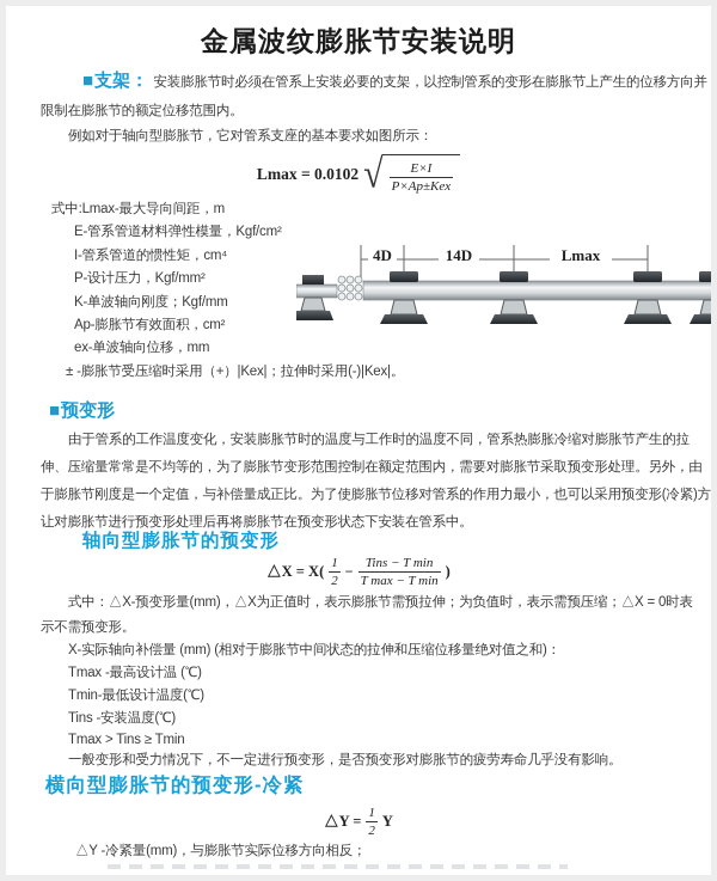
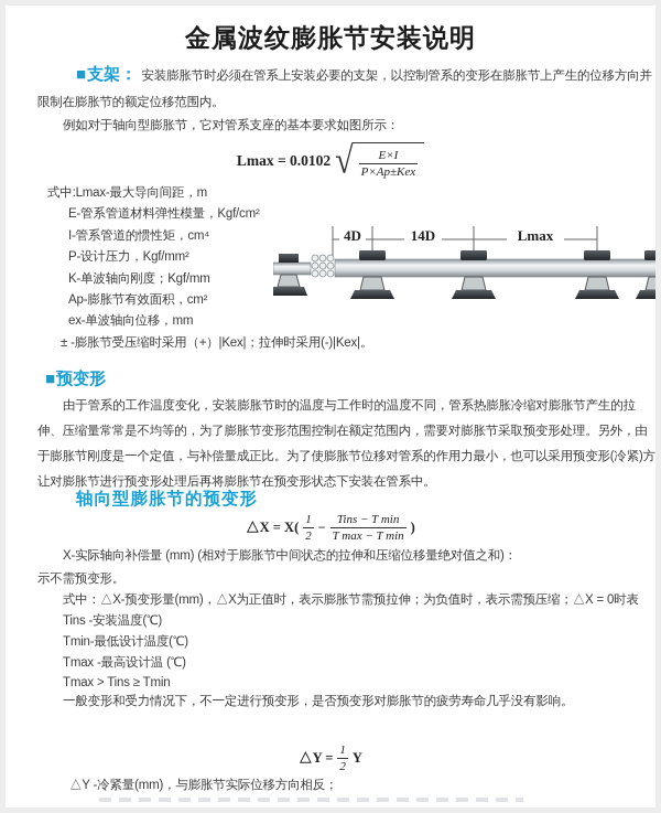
  金属波纹膨胀节安装说明
  ■支架： 安装膨胀节时必须在管系上安装必要的支架，以控制管系的变形在膨胀节上产生的位移方向并
  限制在膨胀节的额定位移范围内。
  例如对于轴向型膨胀节，它对管系支座的基本要求如图所示：
  Lmax = 0.0102
  √
  E×I
  P×Ap±Kex
  式中:Lmax-最大导向间距，m
  E-管系管道材料弹性模量，Kgf/cm²
  I-管系管道的惯性矩，cm⁴
  P-设计压力，Kgf/mm²
  K-单波轴向刚度；Kgf/mm
  Ap-膨胀节有效面积，cm²
  ex-单波轴向位移，mm
  ± -膨胀节受压缩时采用（+）|Kex|；拉伸时采用(-)|Kex|。
  4D
  14D
  Lmax
  ■预变形
  由于管系的工作温度变化，安装膨胀节时的温度与工作时的温度不同，管系热膨胀冷缩对膨胀节产生的拉
  伸、压缩量常常是不均等的，为了膨胀节变形范围控制在额定范围内，需要对膨胀节采取预变形处理。另外，由
  于膨胀节刚度是一个定值，与补偿量成正比。为了使膨胀节位移对管系的作用力最小，也可以采用预变形(冷紧)方
  让对膨胀节进行预变形处理后再将膨胀节在预变形状态下安装在管系中。
  轴向型膨胀节的预变形
  △X = X(
  1
  2
  −
  Tins − T min
  T max − T min
  )
- 式中：△X-预变形量(mm)，△X为正值时，表示膨胀节需预拉伸；为负值时，表示需预压缩；△X = 0时表
+ X-实际轴向补偿量 (mm) (相对于膨胀节中间状态的拉伸和压缩位移量绝对值之和)：
  示不需预变形。
- X-实际轴向补偿量 (mm) (相对于膨胀节中间状态的拉伸和压缩位移量绝对值之和)：
+ 式中：△X-预变形量(mm)，△X为正值时，表示膨胀节需预拉伸；为负值时，表示需预压缩；△X = 0时表
- Tmax -最高设计温 (℃)
+ Tins -安装温度(℃)
  Tmin-最低设计温度(℃)
- Tins -安装温度(℃)
+ Tmax -最高设计温 (℃)
  Tmax > Tins ≥ Tmin
  一般变形和受力情况下，不一定进行预变形，是否预变形对膨胀节的疲劳寿命几乎没有影响。
- 横向型膨胀节的预变形-冷紧
  △Y =
  1
  2
  Y
  △Y -冷紧量(mm)，与膨胀节实际位移方向相反；
